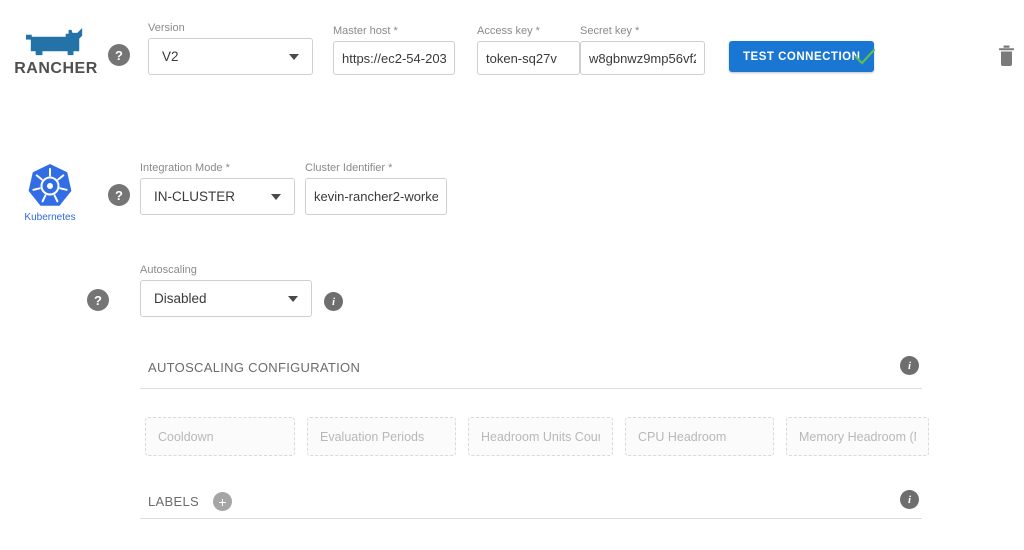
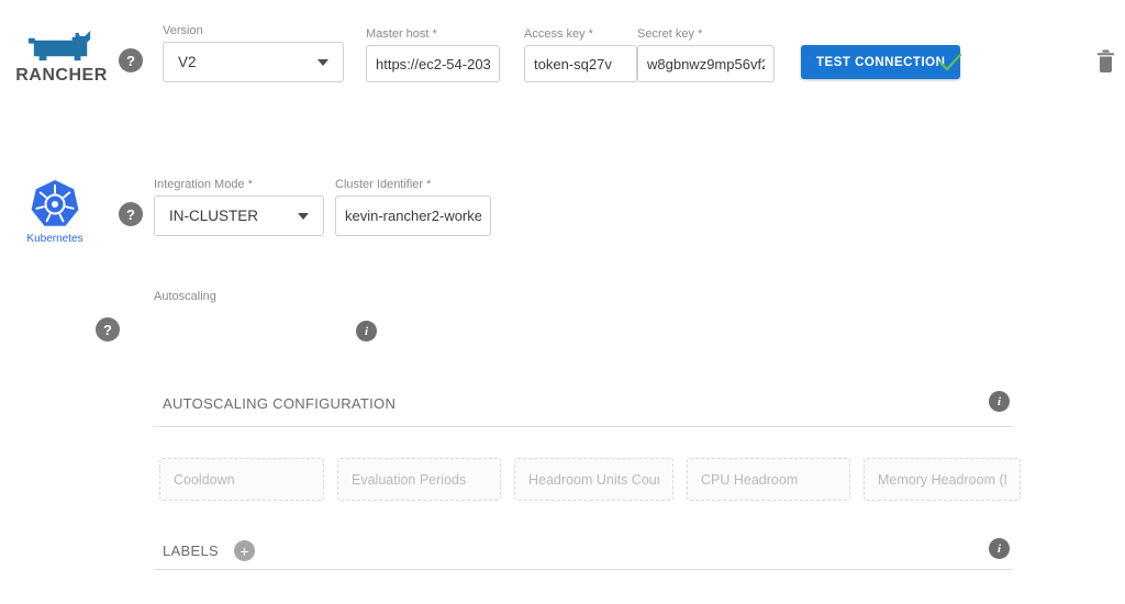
  RANCHER
  ?
  Version
  V2
  Master host *
  https://ec2-54-203
  Access key *
  token-sq27v
  Secret key *
  w8gbnwz9mp56vf
  TEST CONNECTIO
  Kubernetes
  ?
  Integration Mode *
  IN-CLUSTER
  Cluster Identifier *
  kevin-rancher2-worke
  ?
  Autoscaling
- Disabled
  i
  AUTOSCALING CONFIGURATION
  i
  Cooldown
  Evaluation Periods
  Headroom Units Cou
  CPU Headroom
  Memory Headroom (
  LABELS
  +
  i
